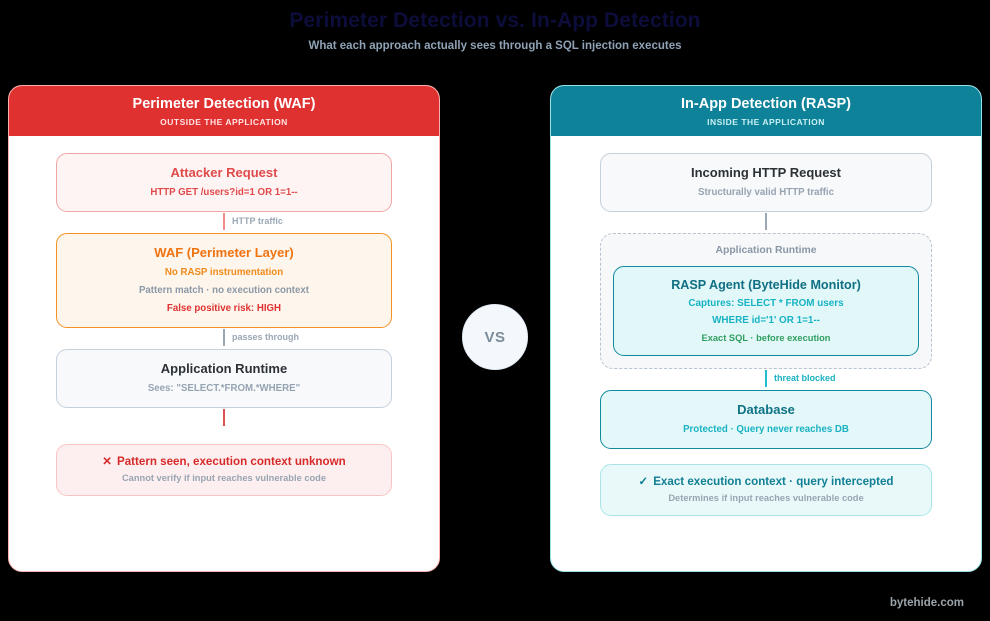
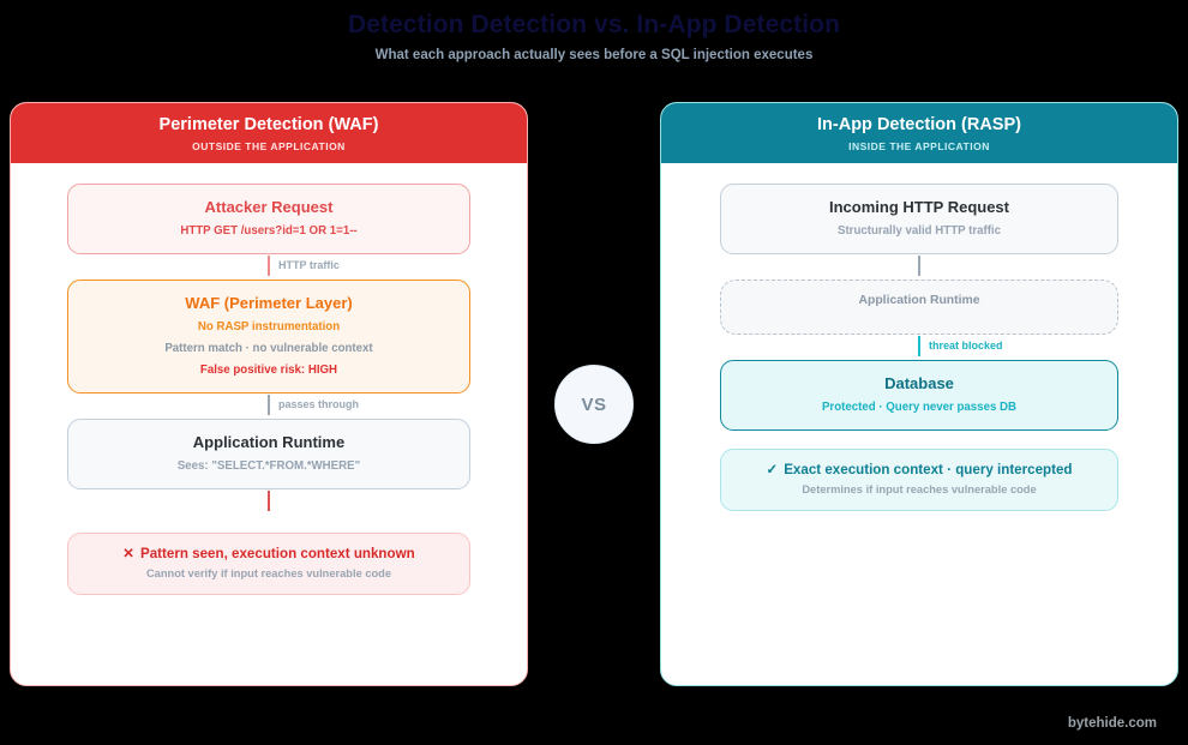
- Perimeter Detection vs. In-App Detection
+ Detection Detection vs. In-App Detection
- What each approach actually sees through a SQL injection executes
+ What each approach actually sees before a SQL injection executes
  Perimeter Detection (WAF)
  OUTSIDE THE APPLICATION
  Attacker Request
  HTTP GET /users?id=1 OR 1=1--
  HTTP traffic
  WAF (Perimeter Layer)
  No RASP instrumentation
- Pattern match · no execution context
+ Pattern match · no vulnerable context
  False positive risk: HIGH
  passes through
  Application Runtime
  Sees: "SELECT.*FROM.*WHERE"
  ✕ Pattern seen, execution context unknown
  Cannot verify if input reaches vulnerable code
  In-App Detection (RASP)
  INSIDE THE APPLICATION
  Incoming HTTP Request
  Structurally valid HTTP traffic
  Application Runtime
- RASP Agent (ByteHide Monitor)
- Captures: SELECT * FROM users
- WHERE id='1' OR 1=1--
- Exact SQL · before execution
  threat blocked
  Database
- Protected · Query never reaches DB
+ Protected · Query never passes DB
  ✓ Exact execution context · query intercepted
  Determines if input reaches vulnerable code
  VS
  bytehide.com
